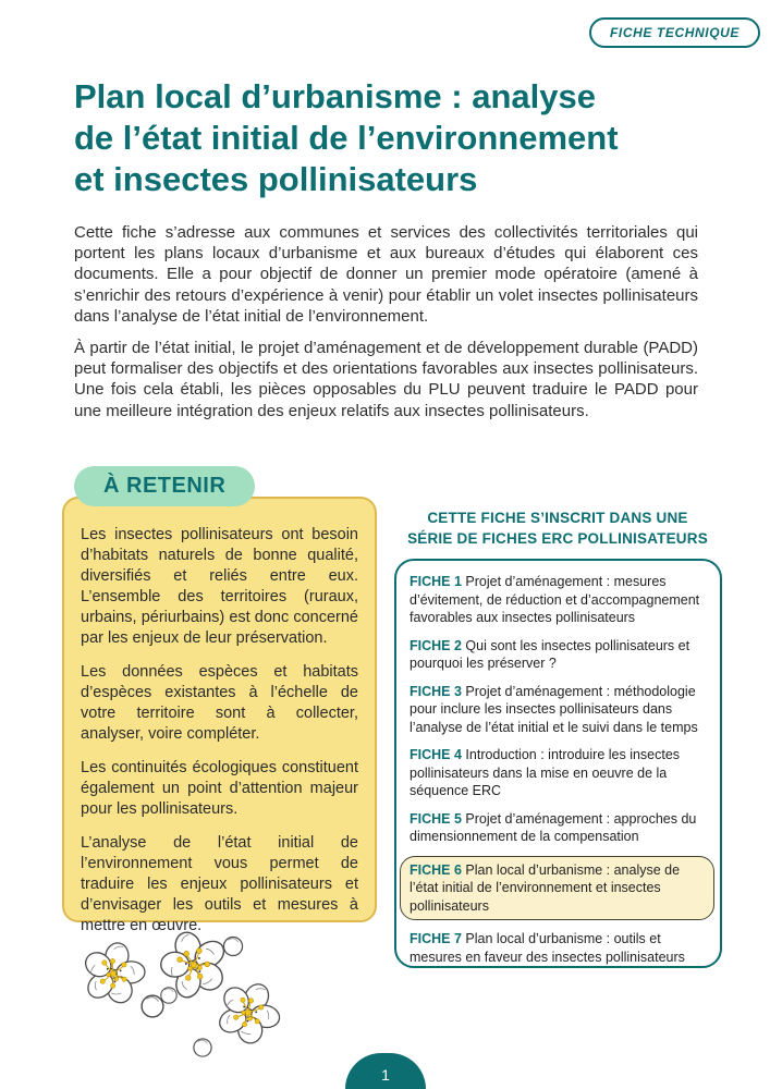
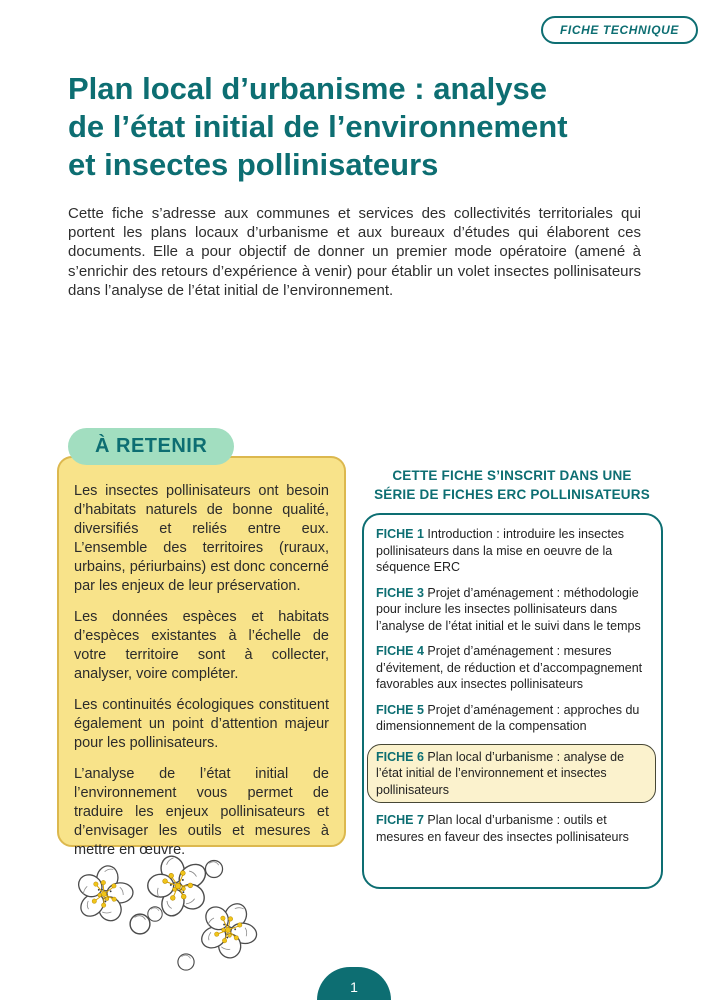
  FICHE TECHNIQUE
  Plan local d’urbanisme : analyse
  de l’état initial de l’environnement
  et insectes pollinisateurs
  Cette fiche s’adresse aux communes et services des collectivités territoriales qui portent les plans locaux d’urbanisme et aux bureaux d’études qui élaborent ces documents. Elle a pour objectif de donner un premier mode opératoire (amené à s’enrichir des retours d’expérience à venir) pour établir un volet insectes pollinisateurs dans l’analyse de l’état initial de l’environnement.
- À partir de l’état initial, le projet d’aménagement et de développement durable (PADD) peut formaliser des objectifs et des orientations favorables aux insectes pollinisateurs. Une fois cela établi, les pièces opposables du PLU peuvent traduire le PADD pour une meilleure intégration des enjeux relatifs aux insectes pollinisateurs.
  À RETENIR
  Les insectes pollinisateurs ont besoin d’habitats naturels de bonne qualité, diversifiés et reliés entre eux. L’ensemble des territoires (ruraux, urbains, périurbains) est donc concerné par les enjeux de leur préservation.
  Les données espèces et habitats d’espèces existantes à l’échelle de votre territoire sont à collecter, analyser, voire compléter.
  Les continuités écologiques constituent également un point d’attention majeur pour les pollinisateurs.
  L’analyse de l’état initial de l’environnement vous permet de traduire les enjeux pollinisateurs et d’envisager les outils et mesures à mettre en œuvre.
  CETTE FICHE S’INSCRIT DANS UNE
  SÉRIE DE FICHES ERC POLLINISATEURS
- FICHE 1 Projet d’aménagement : mesures d’évitement, de réduction et d’accompagnement favorables aux insectes pollinisateurs
+ FICHE 1 Introduction : introduire les insectes pollinisateurs dans la mise en oeuvre de la séquence ERC
- FICHE 2 Qui sont les insectes pollinisateurs et pourquoi les préserver ?
  FICHE 3 Projet d’aménagement : méthodologie pour inclure les insectes pollinisateurs dans l’analyse de l’état initial et le suivi dans le temps
- FICHE 4 Introduction : introduire les insectes pollinisateurs dans la mise en oeuvre de la séquence ERC
+ FICHE 4 Projet d’aménagement : mesures d’évitement, de réduction et d’accompagnement favorables aux insectes pollinisateurs
  FICHE 5 Projet d’aménagement : approches du dimensionnement de la compensation
  FICHE 6 Plan local d’urbanisme : analyse de l’état initial de l’environnement et insectes pollinisateurs
  FICHE 7 Plan local d’urbanisme : outils et mesures en faveur des insectes pollinisateurs
  1
